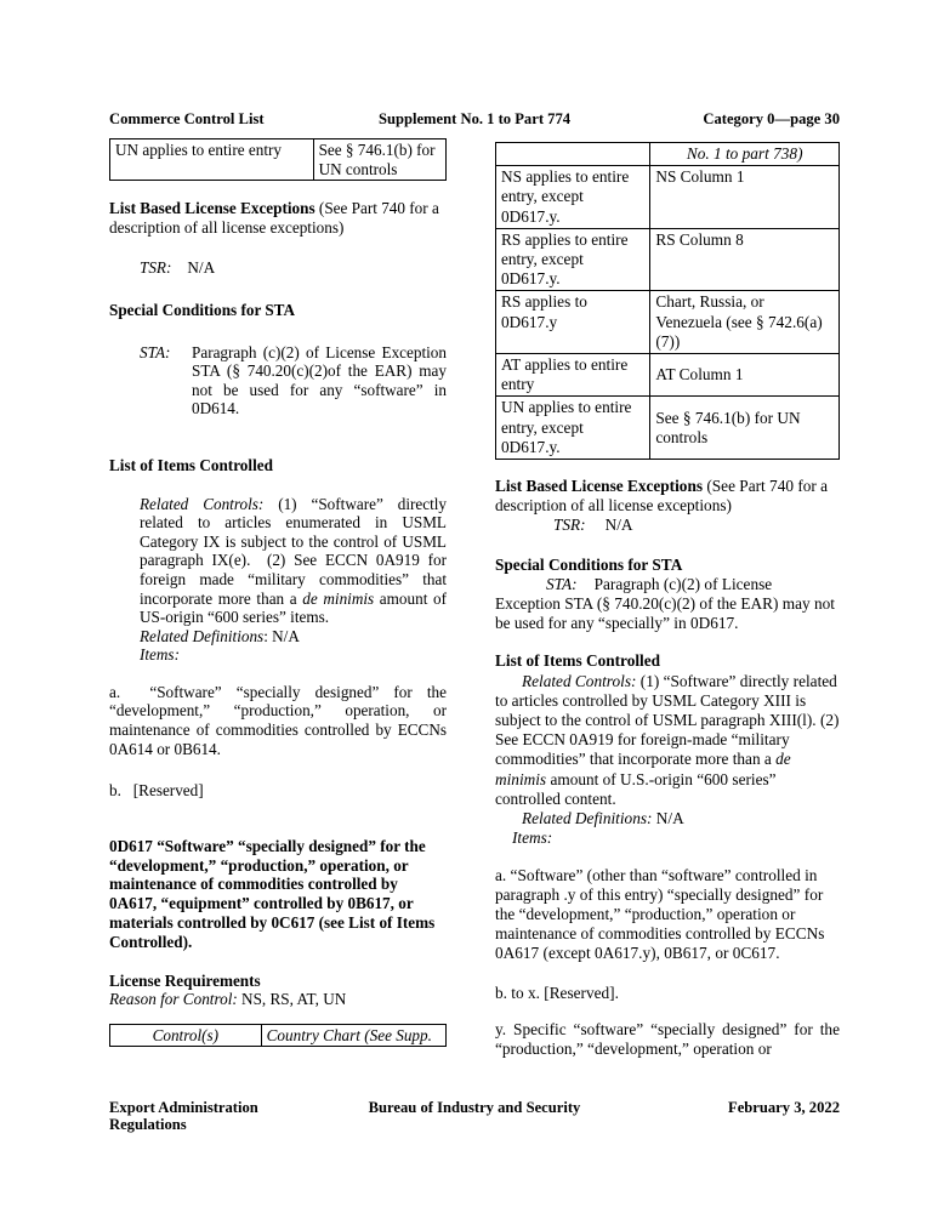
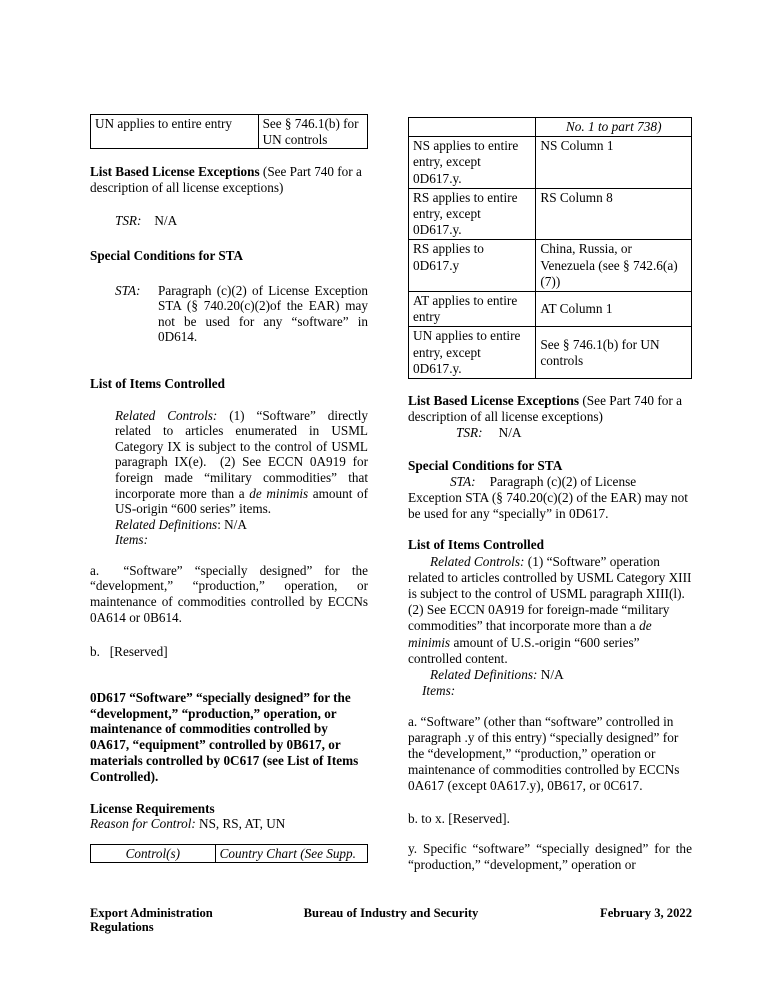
- Commerce Control List
- Supplement No. 1 to Part 774
- Category 0—page 30
  UN applies to entire entry	See § 746.1(b) for UN controls
  List Based License Exceptions (See Part 740 for a description of all license exceptions)
  TSR: N/A
  Special Conditions for STA
  STA:
  Paragraph (c)(2) of License Exception STA (§ 740.20(c)(2)of the EAR) may not be used for any “software” in 0D614.
  List of Items Controlled
  Related Controls: (1) “Software” directly related to articles enumerated in USML Category IX is subject to the control of USML paragraph IX(e). (2) See ECCN 0A919 for foreign made “military commodities” that incorporate more than a de minimis amount of US-origin “600 series” items.
  Related Definitions: N/A
  Items:
  a. “Software” “specially designed” for the “development,” “production,” operation, or maintenance of commodities controlled by ECCNs 0A614 or 0B614.
  b. [Reserved]
  0D617 “Software” “specially designed” for the “development,” “production,” operation, or maintenance of commodities controlled by 0A617, “equipment” controlled by 0B617, or materials controlled by 0C617 (see List of Items Controlled).
  License Requirements
  Reason for Control: NS, RS, AT, UN
  Control(s)	Country Chart (See Supp.
  	No. 1 to part 738)
  NS applies to entire entry, except 0D617.y.	NS Column 1
  RS applies to entire entry, except 0D617.y.	RS Column 8
- RS applies to 0D617.y	Chart, Russia, or Venezuela (see § 742.6(a)(7))
+ RS applies to 0D617.y	China, Russia, or Venezuela (see § 742.6(a)(7))
  AT applies to entire entry	AT Column 1
  UN applies to entire entry, except 0D617.y.	See § 746.1(b) for UN controls
  List Based License Exceptions (See Part 740 for a description of all license exceptions)
  TSR: N/A
  Special Conditions for STA
  STA: Paragraph (c)(2) of License Exception STA (§ 740.20(c)(2) of the EAR) may not be used for any “specially” in 0D617.
  List of Items Controlled
- Related Controls: (1) “Software” directly related to articles controlled by USML Category XIII is subject to the control of USML paragraph XIII(l). (2) See ECCN 0A919 for foreign-made “military commodities” that incorporate more than a de minimis amount of U.S.-origin “600 series” controlled content.
+ Related Controls: (1) “Software” operation related to articles controlled by USML Category XIII is subject to the control of USML paragraph XIII(l). (2) See ECCN 0A919 for foreign-made “military commodities” that incorporate more than a de minimis amount of U.S.-origin “600 series” controlled content.
  Related Definitions: N/A
  Items:
  a. “Software” (other than “software” controlled in paragraph .y of this entry) “specially designed” for the “development,” “production,” operation or maintenance of commodities controlled by ECCNs 0A617 (except 0A617.y), 0B617, or 0C617.
  b. to x. [Reserved].
  y. Specific “software” “specially designed” for the “production,” “development,” operation or
  Export Administration Regulations
  Bureau of Industry and Security
  February 3, 2022
